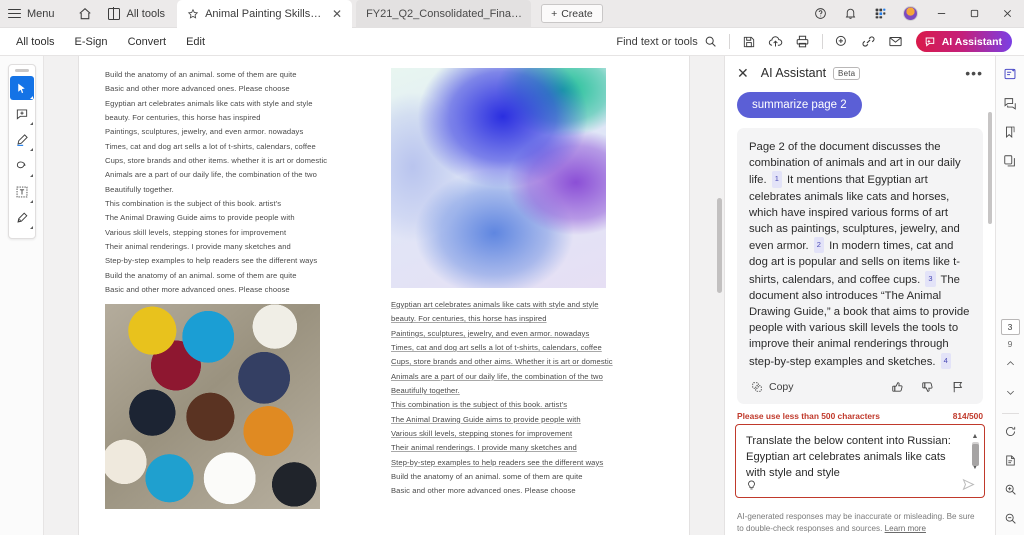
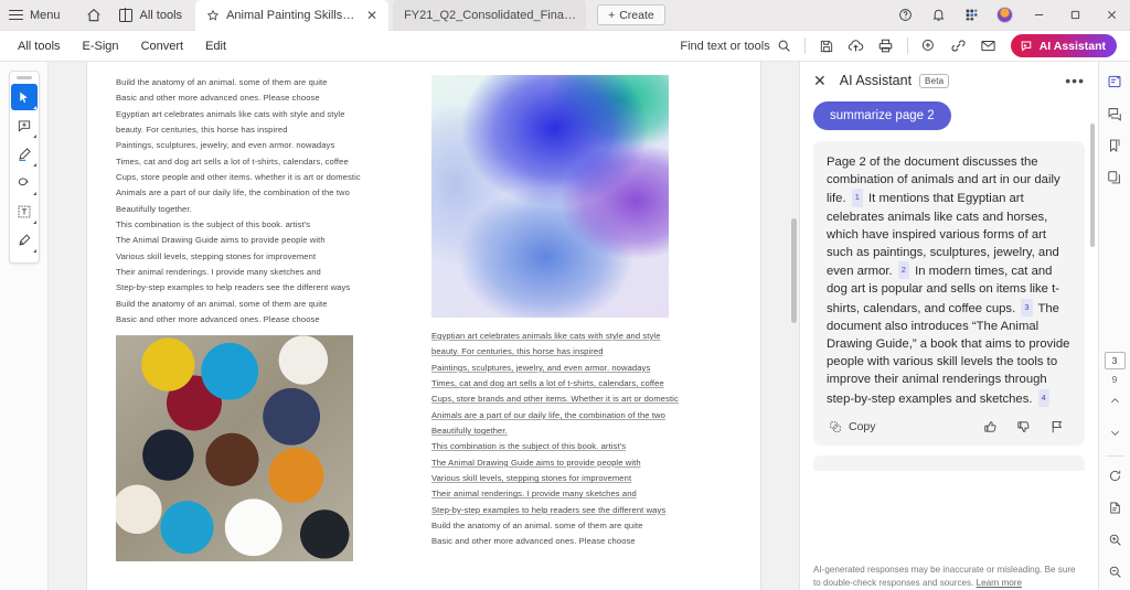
  Menu
  All tools
  Animal Painting Skills.pd
  ✕
  FY21_Q2_Consolidated_Financ
  +
  Create
  All tools
  E-Sign
  Convert
  Edit
  Find text or tools
  AI Assistant
  Build the anatomy of an animal. some of them are quite
  Basic and other more advanced ones. Please choose
  Egyptian art celebrates animals like cats with style and style
  beauty. For centuries, this horse has inspired
  Paintings, sculptures, jewelry, and even armor. nowadays
  Times, cat and dog art sells a lot of t-shirts, calendars, coffee
- Cups, store brands and other items. whether it is art or domestic
+ Cups, store people and other items. whether it is art or domestic
  Animals are a part of our daily life, the combination of the two
  Beautifully together.
  This combination is the subject of this book. artist's
  The Animal Drawing Guide aims to provide people with
  Various skill levels, stepping stones for improvement
  Their animal renderings. I provide many sketches and
  Step-by-step examples to help readers see the different ways
  Build the anatomy of an animal. some of them are quite
  Basic and other more advanced ones. Please choose
  Egyptian art celebrates animals like cats with style and style
  beauty. For centuries, this horse has inspired
  Paintings, sculptures, jewelry, and even armor. nowadays
  Times, cat and dog art sells a lot of t-shirts, calendars, coffee
- Cups, store brands and other aims. Whether it is art or domestic
+ Cups, store brands and other items. Whether it is art or domestic
  Animals are a part of our daily life, the combination of the two
  Beautifully together.
  This combination is the subject of this book. artist's
  The Animal Drawing Guide aims to provide people with
  Various skill levels, stepping stones for improvement
  Their animal renderings. I provide many sketches and
  Step-by-step examples to help readers see the different ways
  Build the anatomy of an animal. some of them are quite
  Basic and other more advanced ones. Please choose
  ✕
  AI Assistant
  Beta
  •••
  summarize page 2
  Page 2 of the document discusses the combination of animals and art in our daily life. 1 It mentions that Egyptian art celebrates animals like cats and horses, which have inspired various forms of art such as paintings, sculptures, jewelry, and even armor. 2 In modern times, cat and dog art is popular and sells on items like t-shirts, calendars, and coffee cups. 3 The document also introduces “The Animal Drawing Guide,” a book that aims to provide people with various skill levels the tools to improve their animal renderings through step-by-step examples and sketches. 4
  Copy
- Please use less than 500 characters
- 814/500
- Translate the below content into Russian: Egyptian art celebrates animals like cats with style and style
  AI-generated responses may be inaccurate or misleading. Be sure to double-check responses and sources. Learn more
  3
  9
